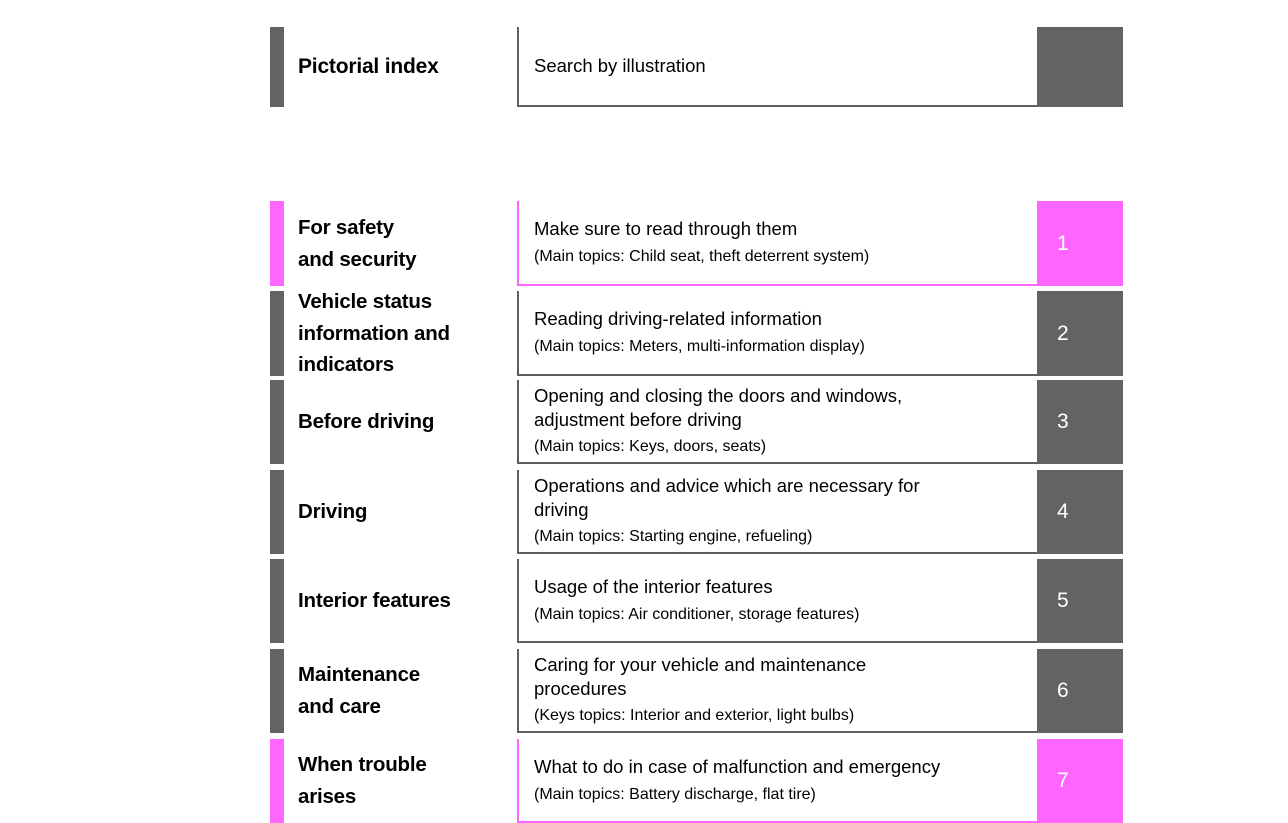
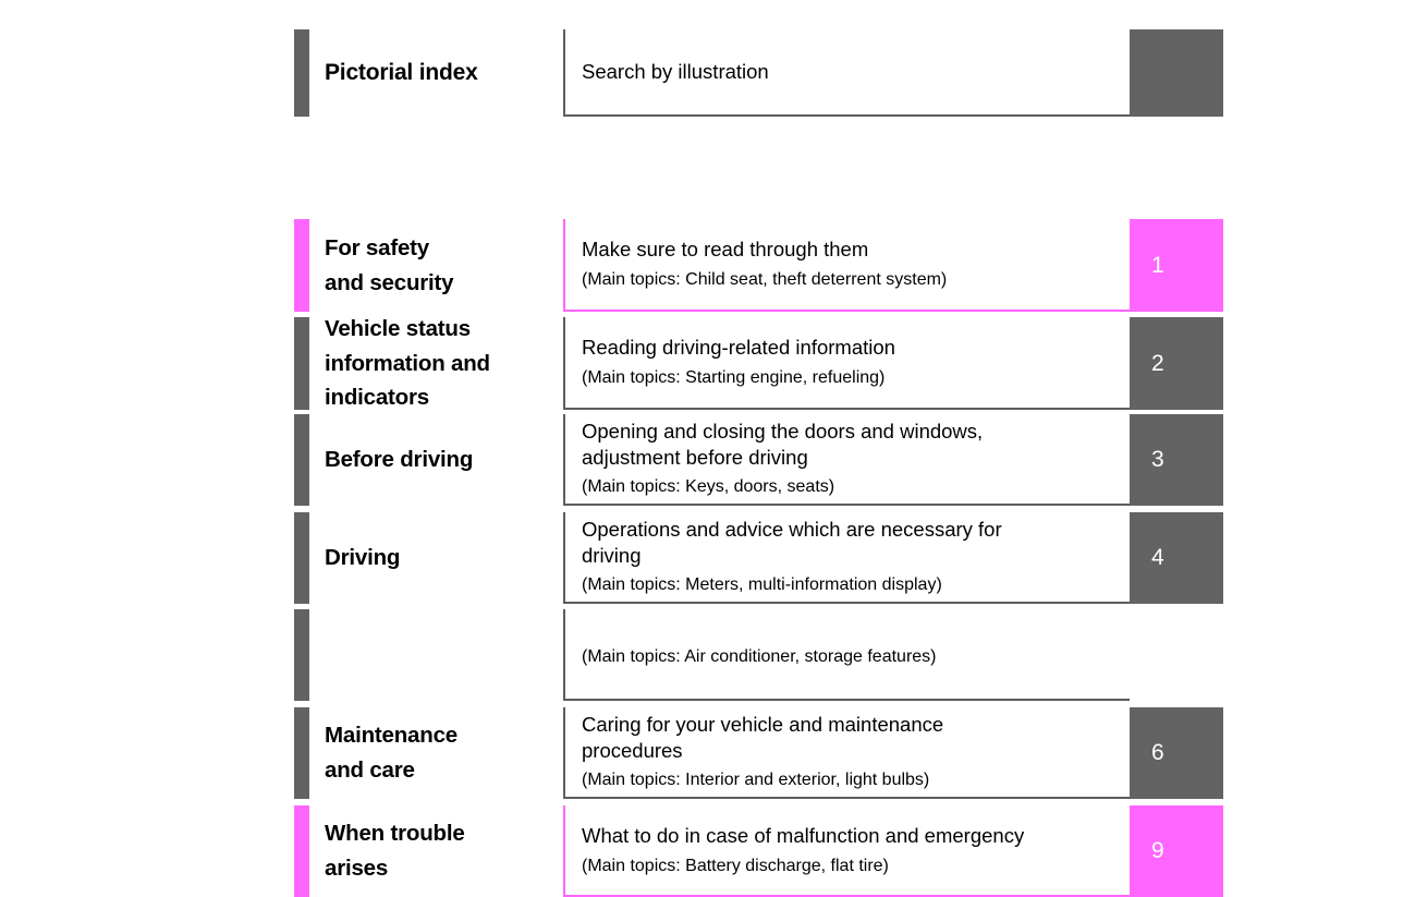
  Pictorial index
  Search by illustration
  For safety
  and security
  Make sure to read through them
  (Main topics: Child seat, theft deterrent system)
  1
  Vehicle status
  information and
  indicators
  Reading driving-related information
- (Main topics: Meters, multi-information display)
+ (Main topics: Starting engine, refueling)
  2
  Before driving
  Opening and closing the doors and windows,
  adjustment before driving
  (Main topics: Keys, doors, seats)
  3
  Driving
  Operations and advice which are necessary for
  driving
- (Main topics: Starting engine, refueling)
+ (Main topics: Meters, multi-information display)
  4
- Interior features
- Usage of the interior features
  (Main topics: Air conditioner, storage features)
- 5
  Maintenance
  and care
  Caring for your vehicle and maintenance
  procedures
- (Keys topics: Interior and exterior, light bulbs)
+ (Main topics: Interior and exterior, light bulbs)
  6
  When trouble
  arises
  What to do in case of malfunction and emergency
  (Main topics: Battery discharge, flat tire)
- 7
+ 9
